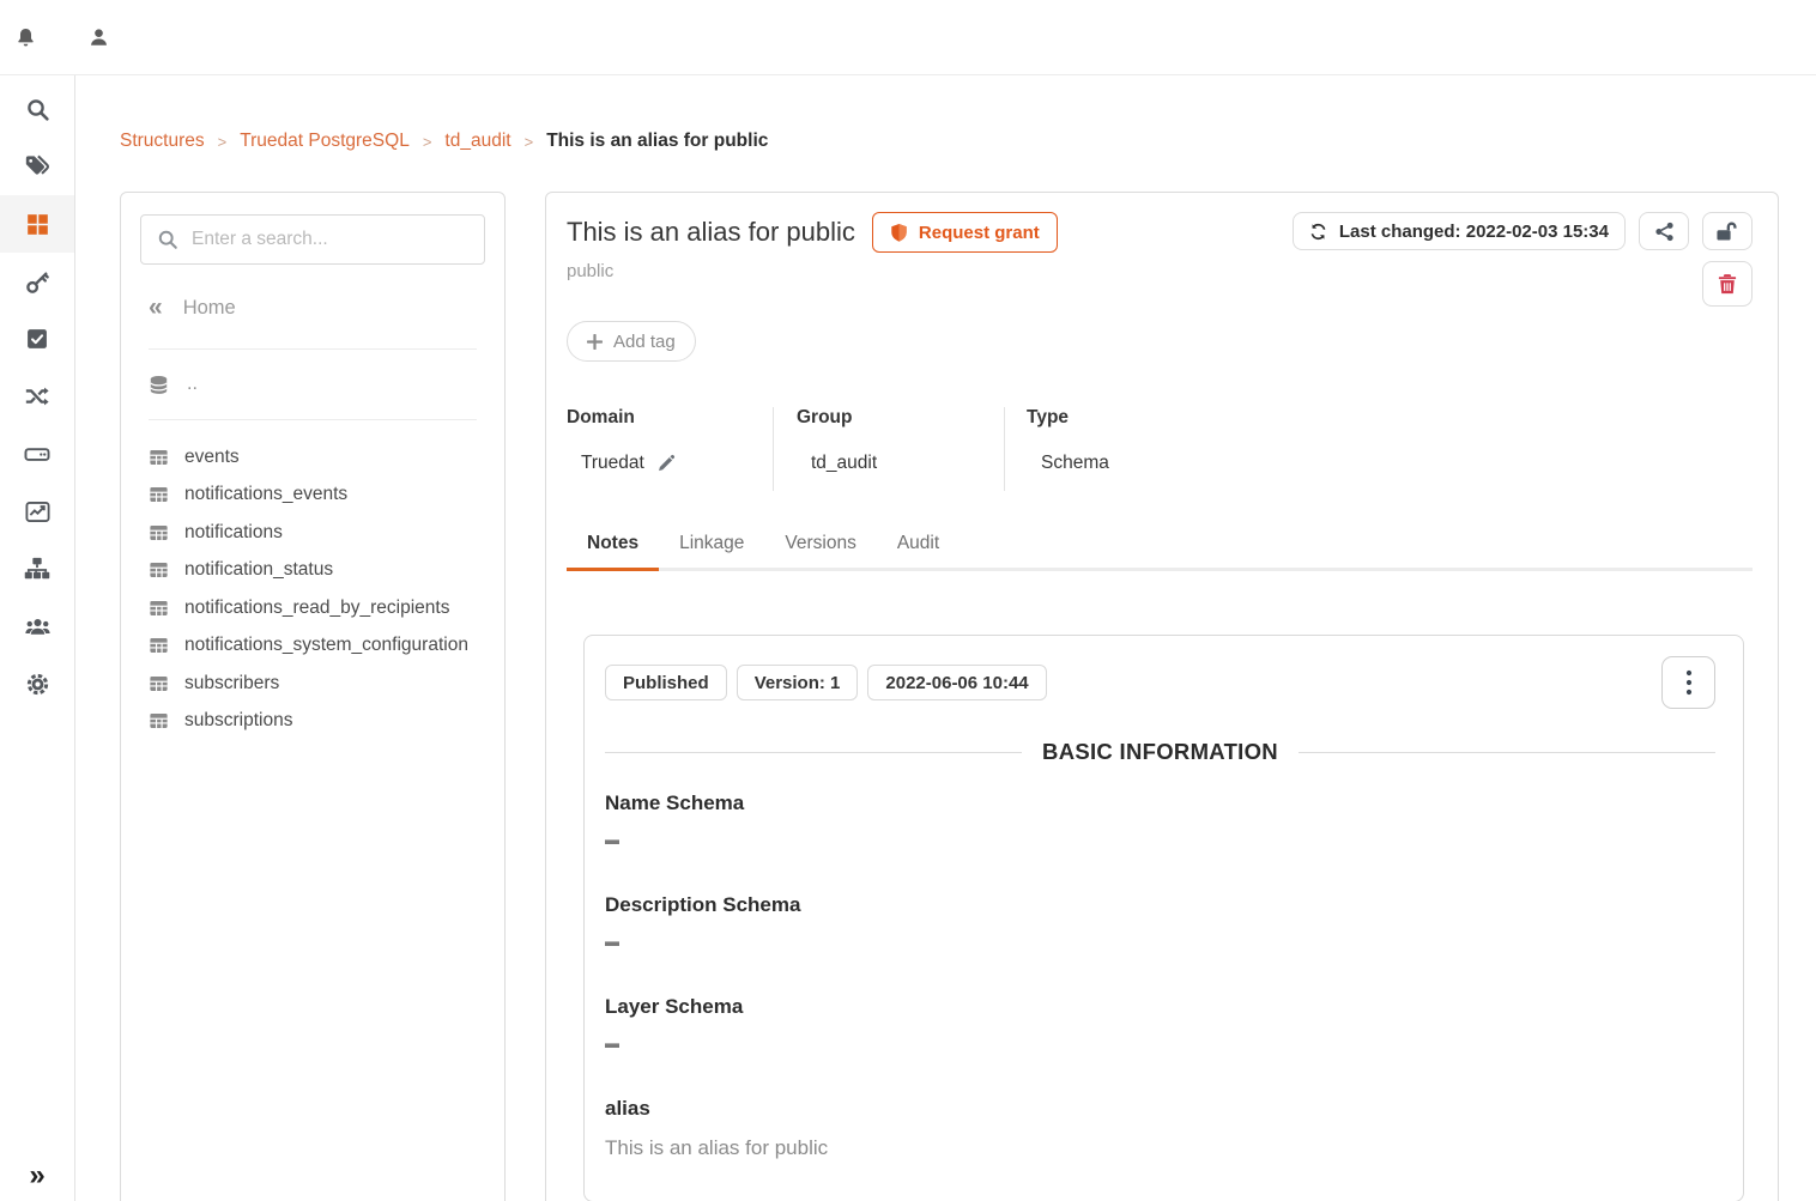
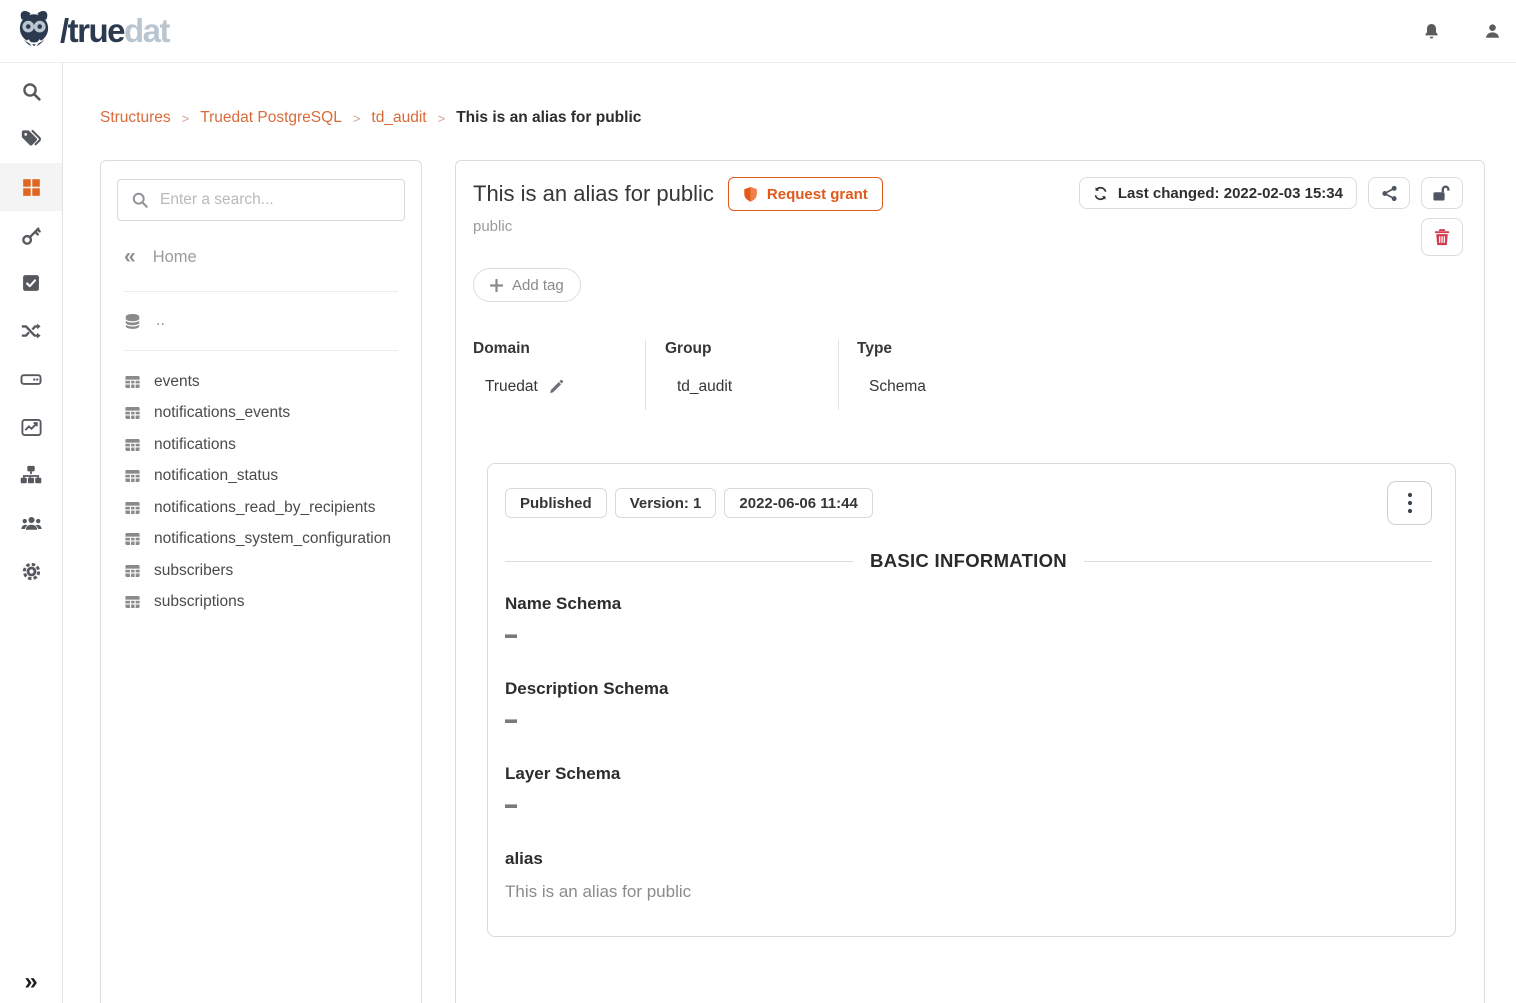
+ /truedat
  »
  Structures
  >
  Truedat PostgreSQL
  >
  td_audit
  >
  This is an alias for public
  Enter a search...
  «
  Home
  ..
  events
  notifications_events
  notifications
  notification_status
  notifications_read_by_recipients
  notifications_system_configuration
  subscribers
  subscriptions
  This is an alias for public
  Request grant
  public
  Last changed: 2022-02-03 15:34
  Add tag
  Domain
  Truedat
  Group
  td_audit
  Type
  Schema
- Notes
- Linkage
- Versions
- Audit
  Published
  Version: 1
- 2022-06-06 10:44
+ 2022-06-06 11:44
  BASIC INFORMATION
  Name Schema
  ▬
  Description Schema
  ▬
  Layer Schema
  ▬
  alias
  This is an alias for public
